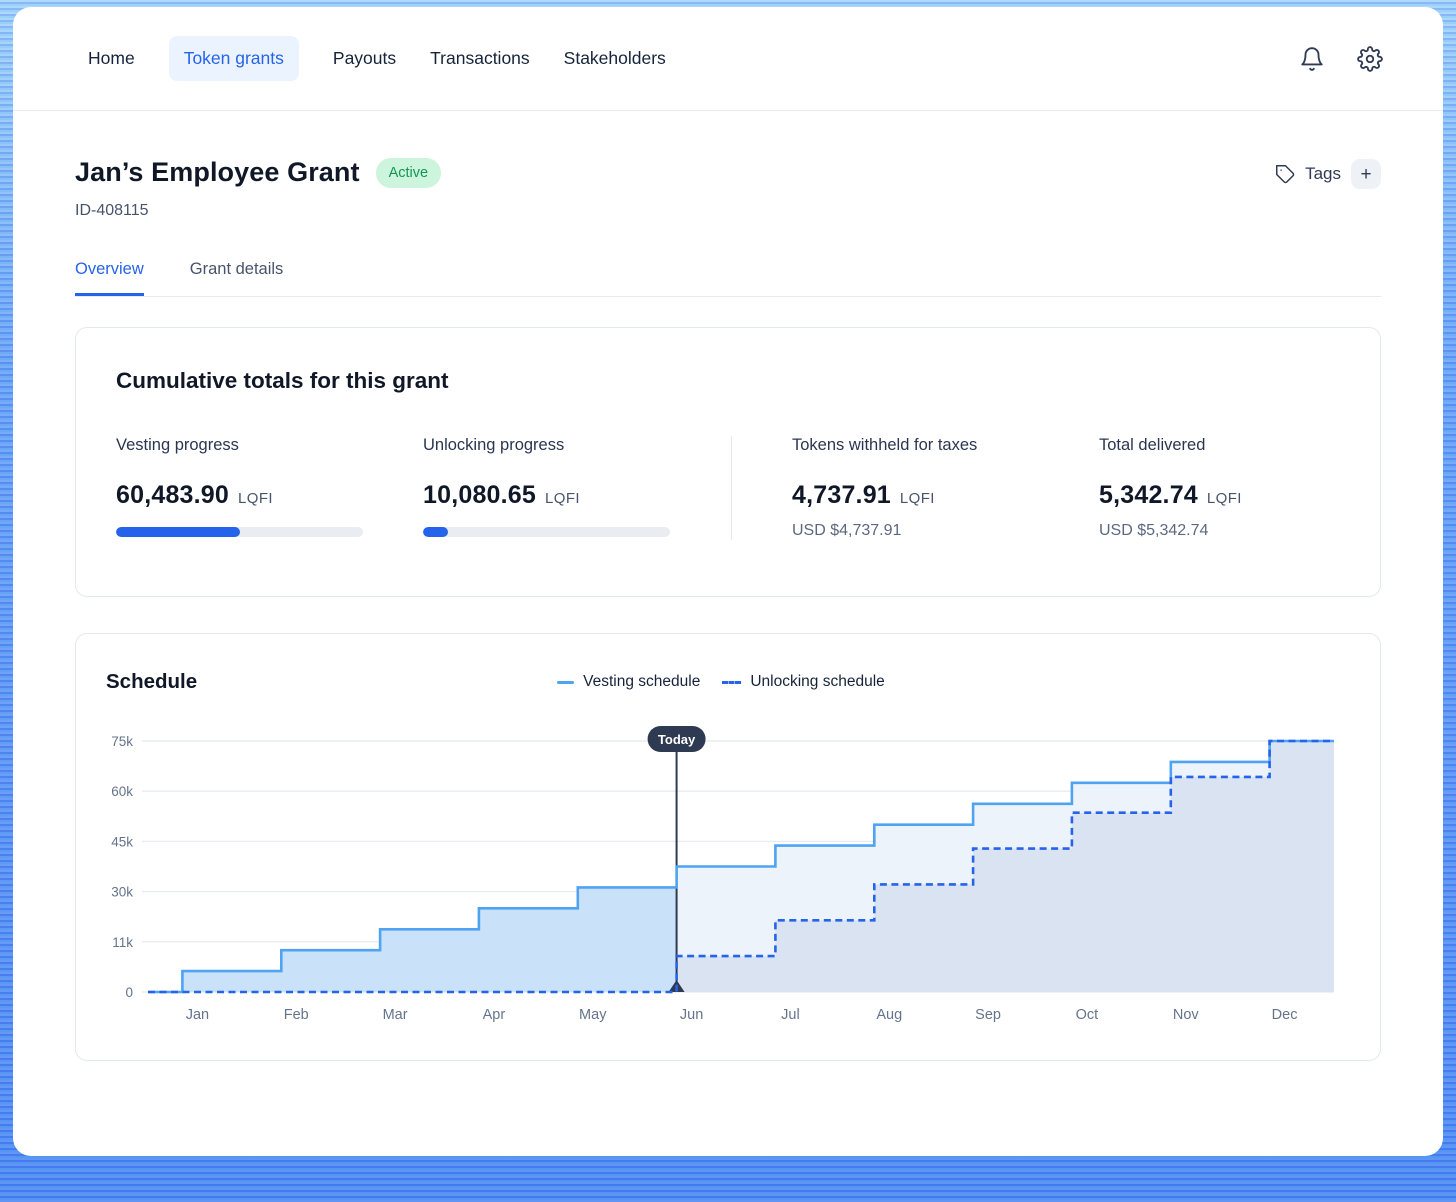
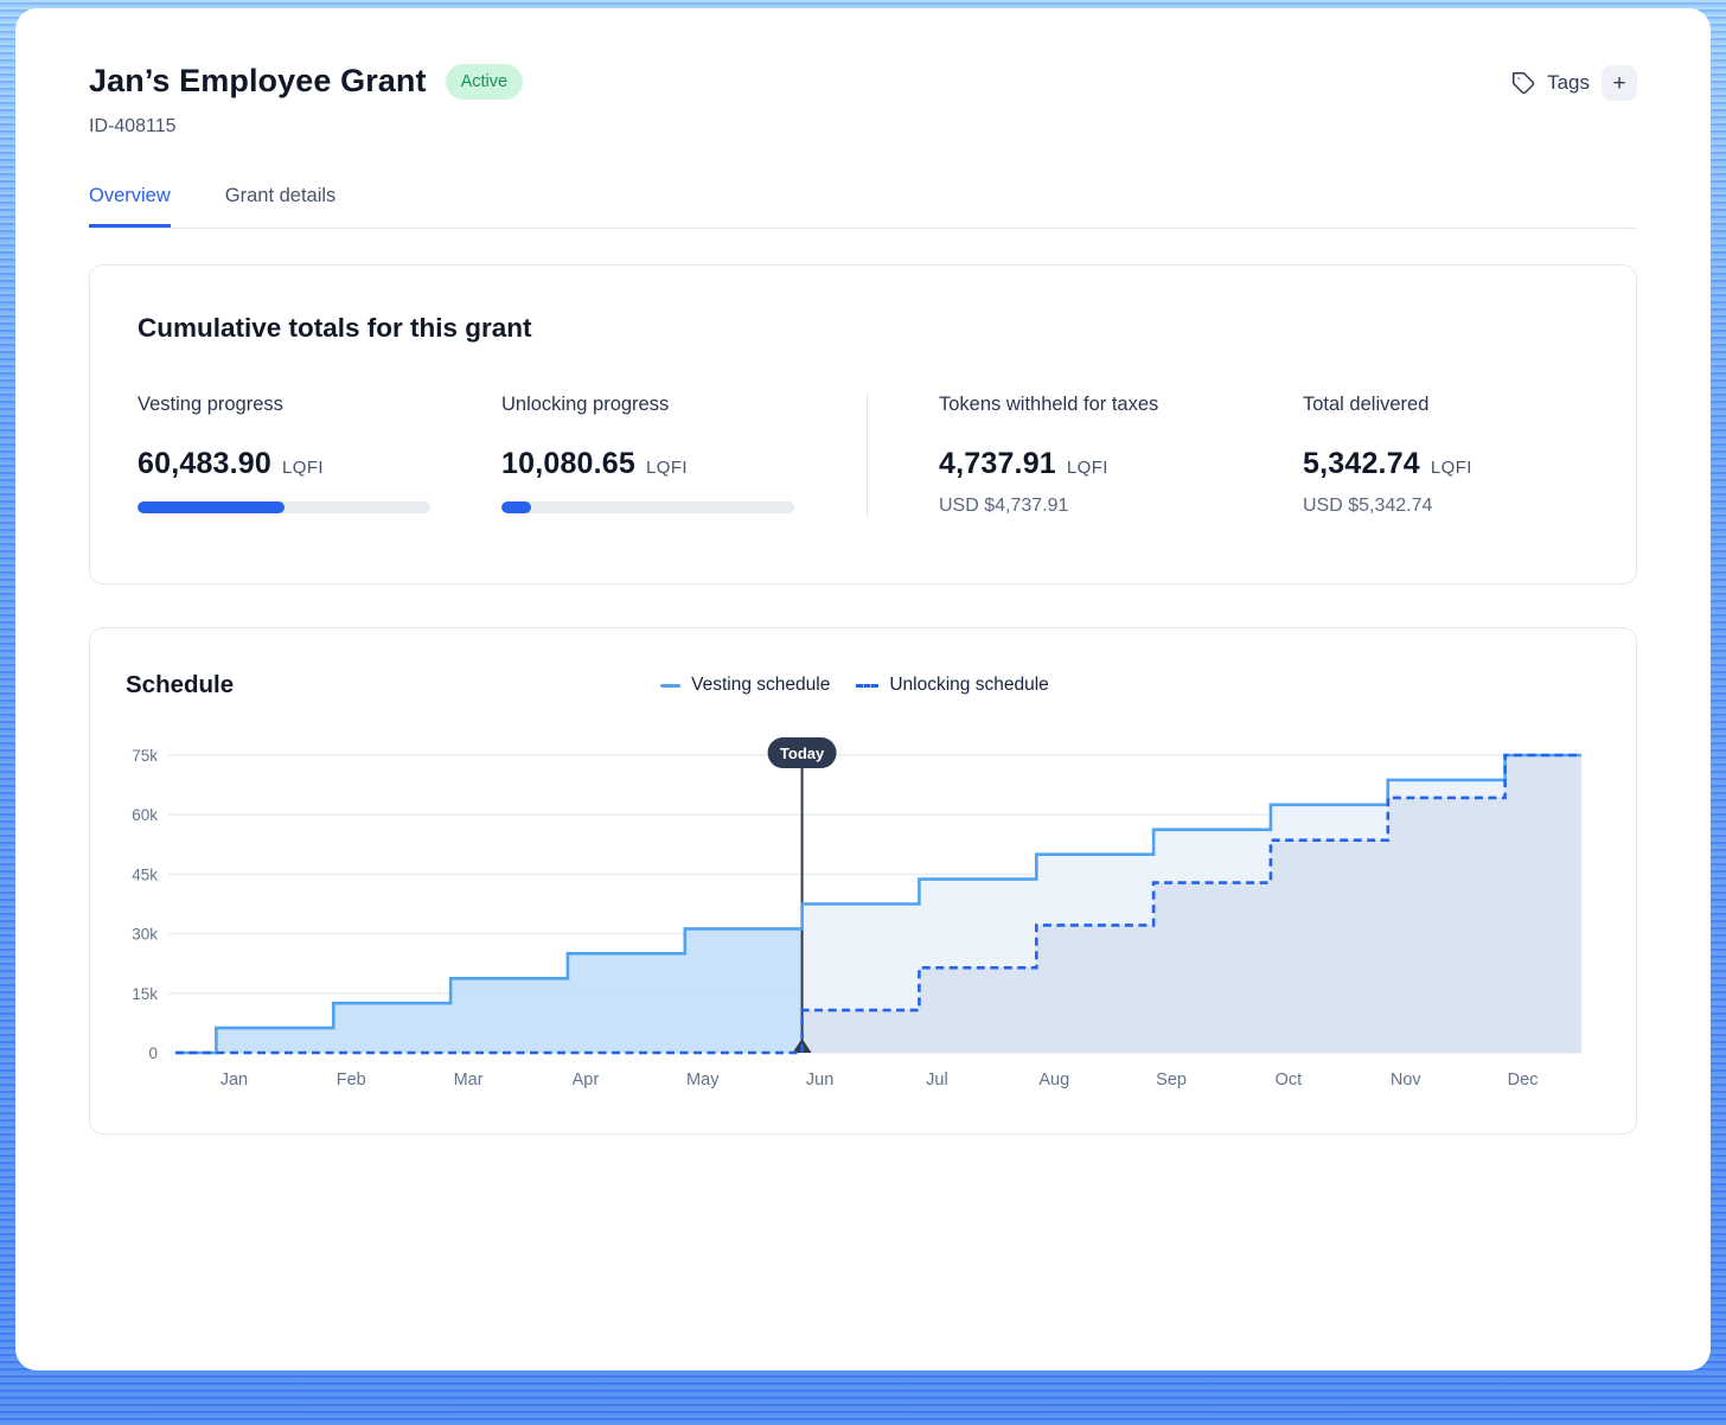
- Home
- Token grants
- Payouts
- Transactions
- Stakeholders
  Jan’s Employee Grant
  Active
  ID-408115
  Tags
  +
  Overview
  Grant details
  Cumulative totals for this grant
  Vesting progress
  60,483.90
  LQFI
  Unlocking progress
  10,080.65
  LQFI
  Tokens withheld for taxes
  4,737.91
  LQFI
  USD $4,737.91
  Total delivered
  5,342.74
  LQFI
  USD $5,342.74
  Schedule
  Vesting schedule
  Unlocking schedule
  0
- 11k
+ 15k
  30k
  45k
  60k
  75k
  Jan
  Feb
  Mar
  Apr
  May
  Jun
  Jul
  Aug
  Sep
  Oct
  Nov
  Dec
  Today
